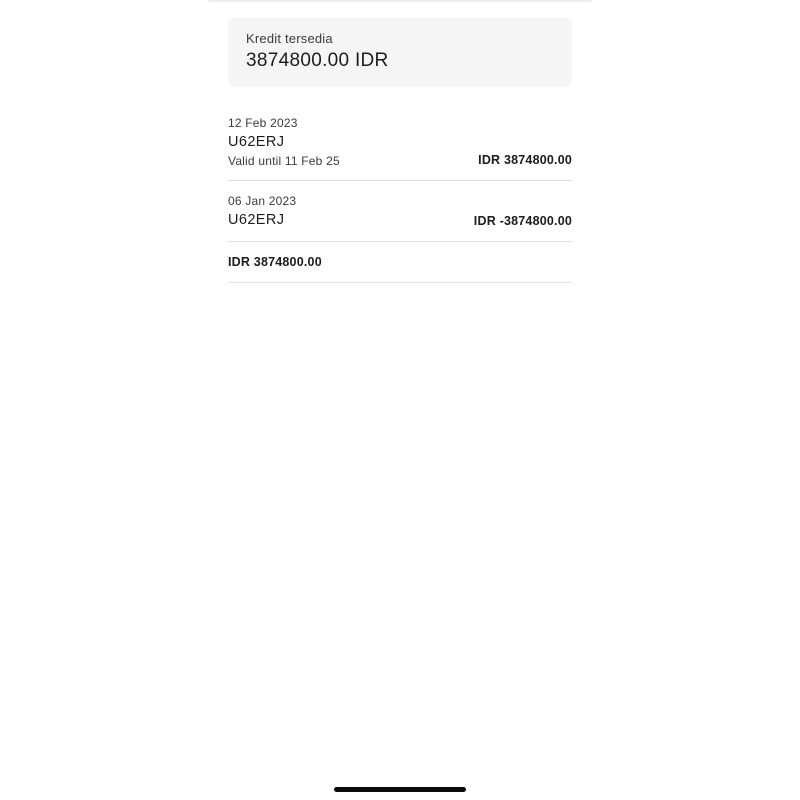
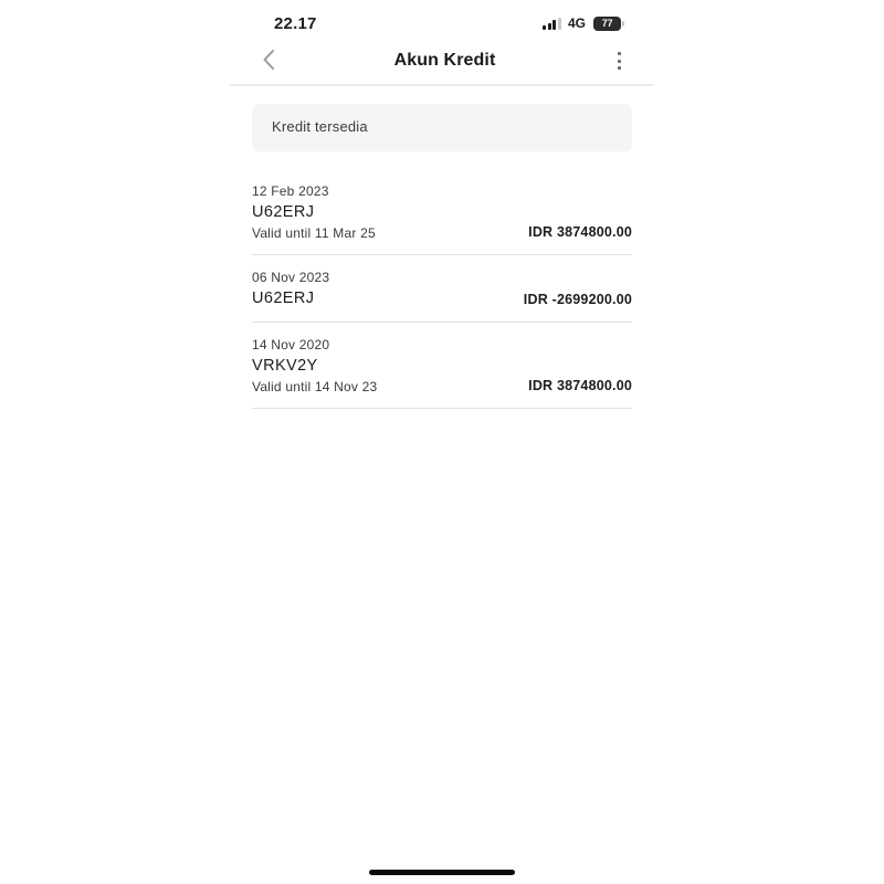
+ 22.17
+ 4G
+ 77
+ Akun Kredit
  Kredit tersedia
- 3874800.00 IDR
  12 Feb 2023
  U62ERJ
- Valid until 11 Feb 25
+ Valid until 11 Mar 25
  IDR 3874800.00
- 06 Jan 2023
+ 06 Nov 2023
  U62ERJ
- IDR -3874800.00
+ IDR -2699200.00
+ 14 Nov 2020
+ VRKV2Y
+ Valid until 14 Nov 23
  IDR 3874800.00
